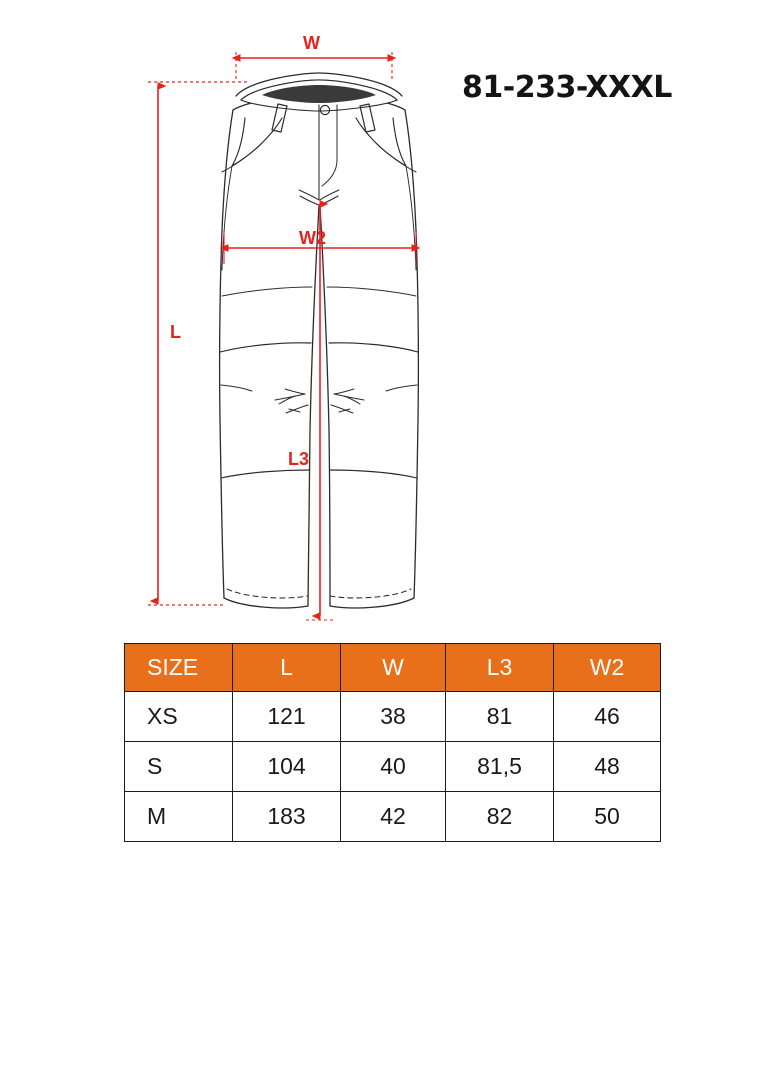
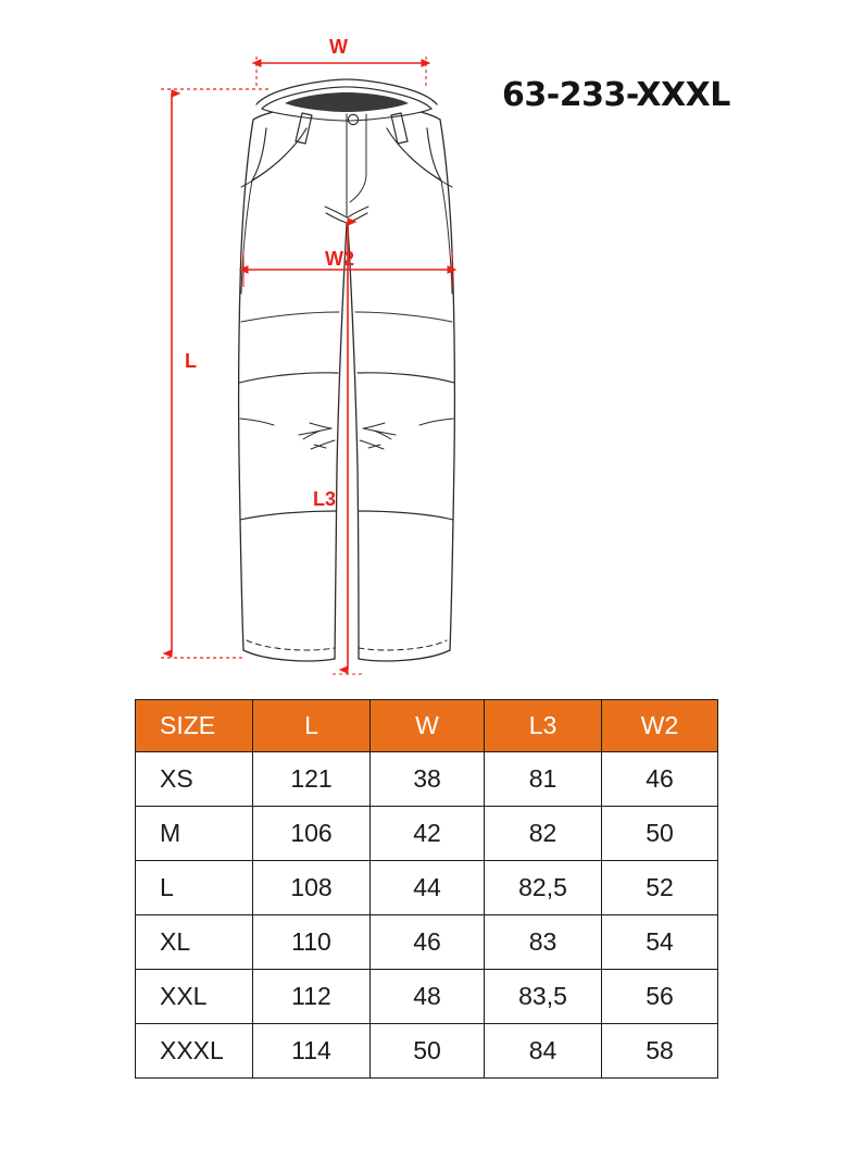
  W
  W2
  L
  L3
- 81-233-XXXL
+ 63-233-XXXL
  SIZE	L	W	L3	W2
  XS	121	38	81	46
- S	104	40	81,5	48
- M	183	42	82	50
+ M	106	42	82	50
+ L	108	44	82,5	52
+ XL	110	46	83	54
+ XXL	112	48	83,5	56
+ XXXL	114	50	84	58
